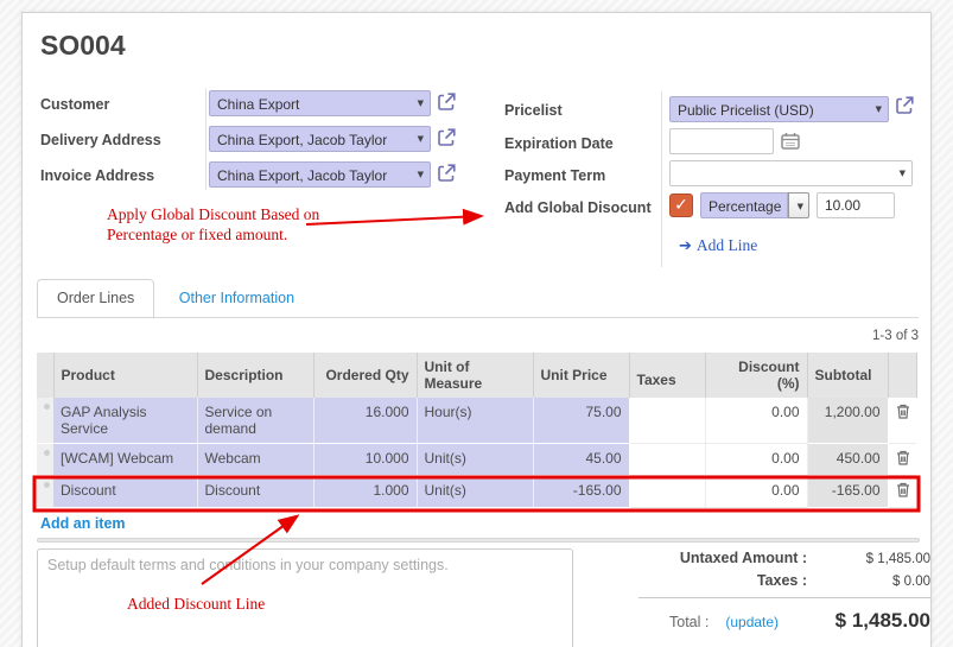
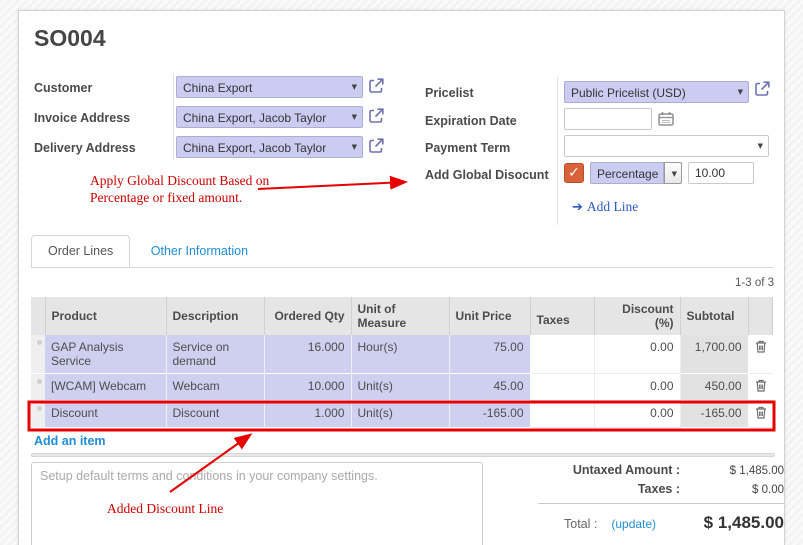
  SO004
  Customer
  China Export
  ▼
- Delivery Address
+ Invoice Address
  China Export, Jacob Taylor
  ▼
- Invoice Address
+ Delivery Address
  China Export, Jacob Taylor
  ▼
  Pricelist
  Public Pricelist (USD)
  ▼
  Expiration Date
  Payment Term
  ▼
  Add Global Disocunt
  ✓
  Percentage
  ▼
  10.00
  ➔ Add Line
  Order Lines Other Information
  1-3 of 3
  	Product	Description	Ordered Qty	Unit of Measure	Unit Price	Taxes	Discount (%)	Subtotal
- 	GAP Analysis Service	Service on demand	16.000	Hour(s)	75.00		0.00	1,200.00
+ 	GAP Analysis Service	Service on demand	16.000	Hour(s)	75.00		0.00	1,700.00
  	[WCAM] Webcam	Webcam	10.000	Unit(s)	45.00		0.00	450.00
  	Discount	Discount	1.000	Unit(s)	-165.00		0.00	-165.00
  Add an item
  Setup default terms and coditions in your company settings.
  Untaxed Amount :
  $ 1,485.00
  Taxes :
  $ 0.00
  Total :
  (update)
  $ 1,485.00
  Apply Global Discount Based on
  Percentage or fixed amount.
  Added Discount Line
